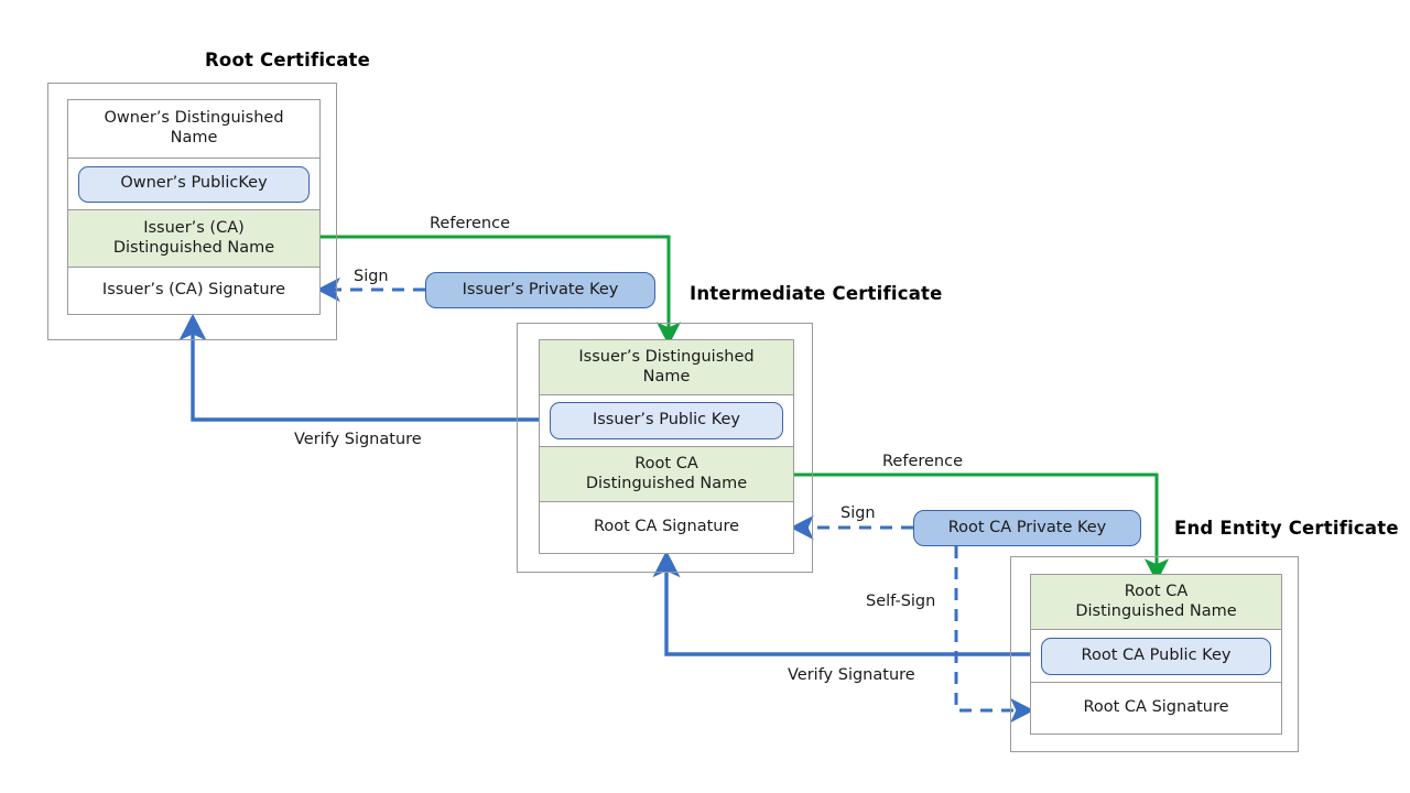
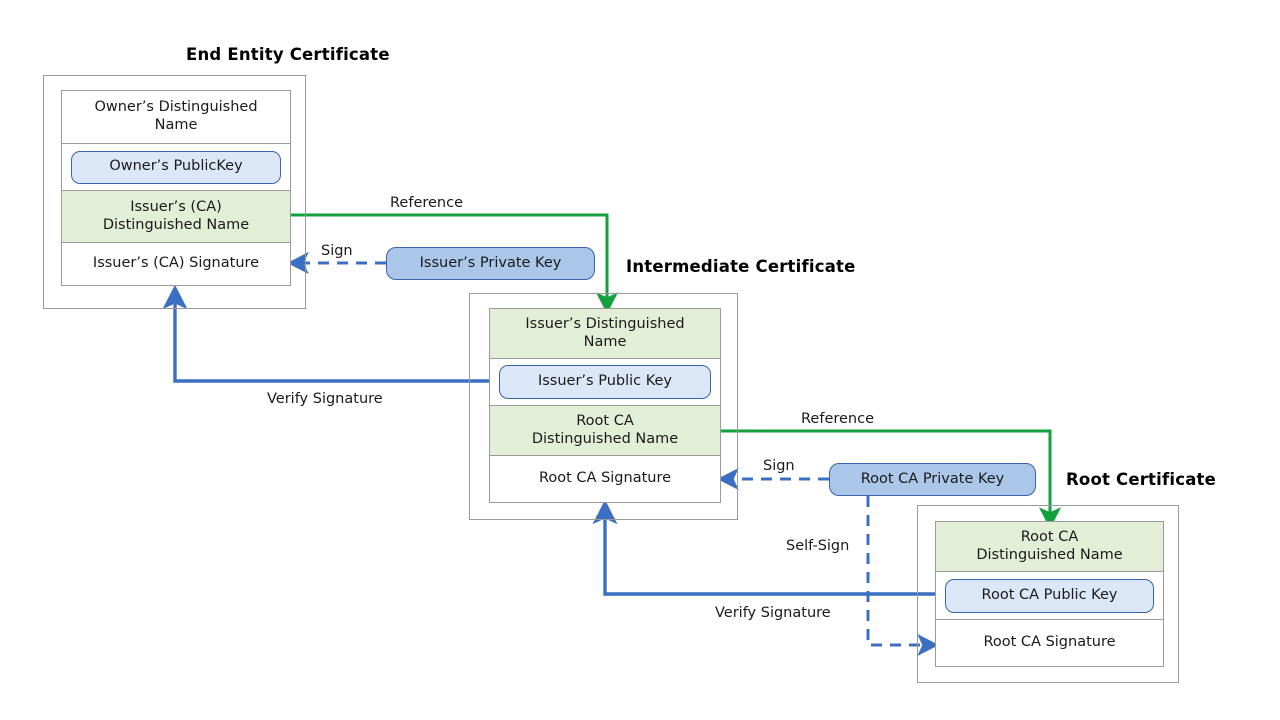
- Root Certificate
+ End Entity Certificate
  Intermediate Certificate
- End Entity Certificate
+ Root Certificate
  Owner’s Distinguished
  Name
  Owner’s PublicKey
  Issuer’s (CA)
  Distinguished Name
  Issuer’s (CA) Signature
  Issuer’s Distinguished
  Name
  Issuer’s Public Key
  Root CA
  Distinguished Name
  Root CA Signature
  Root CA
  Distinguished Name
  Root CA Public Key
  Root CA Signature
  Issuer’s Private Key
  Root CA Private Key
  Reference
  Sign
  Verify Signature
  Reference
  Sign
  Self-Sign
  Verify Signature
